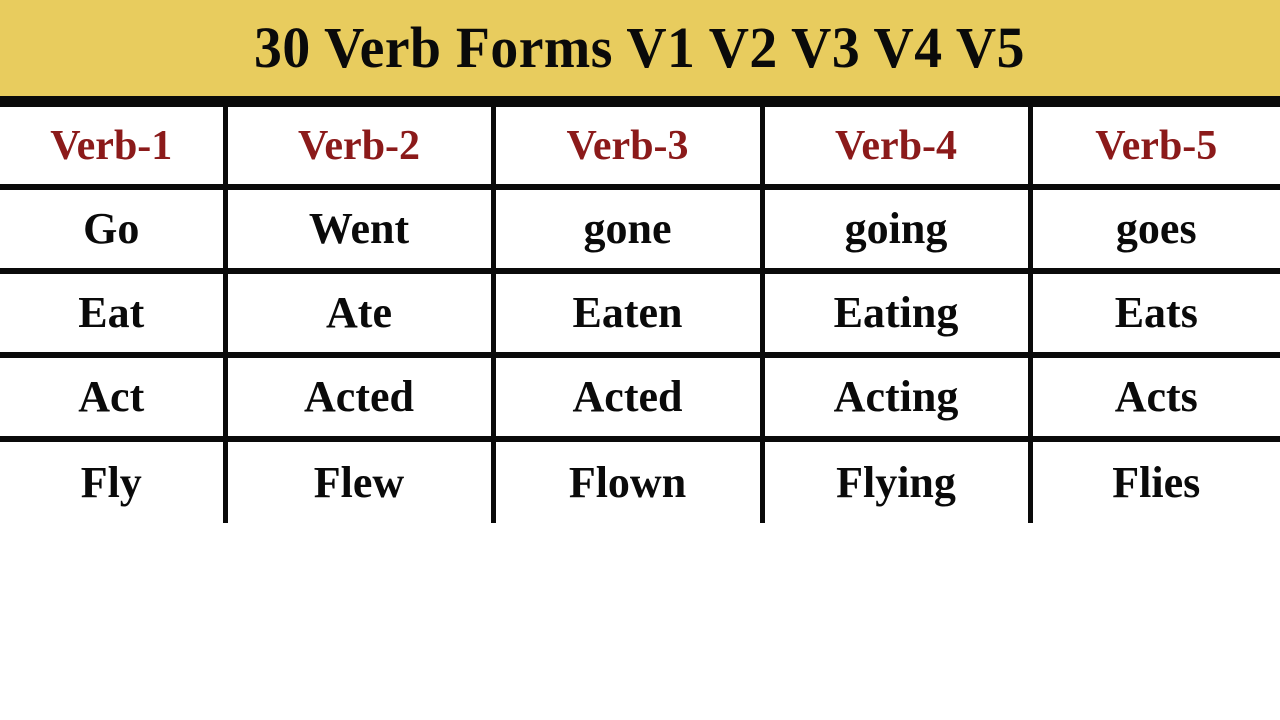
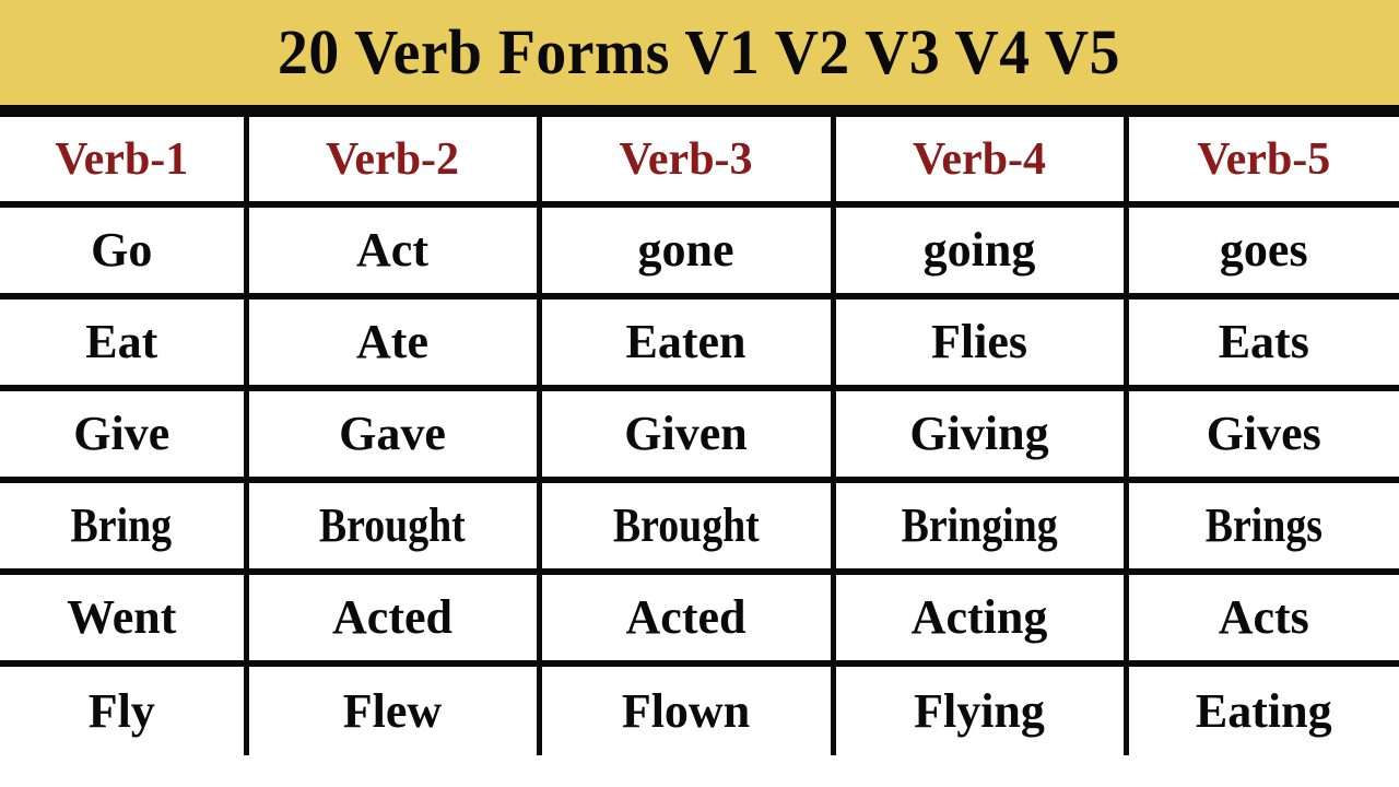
- 30 Verb Forms V1 V2 V3 V4 V5
+ 20 Verb Forms V1 V2 V3 V4 V5
  Verb-1	Verb-2	Verb-3	Verb-4	Verb-5
- Go	Went	gone	going	goes
+ Go	Act	gone	going	goes
- Eat	Ate	Eaten	Eating	Eats
+ Eat	Ate	Eaten	Flies	Eats
+ Give	Gave	Given	Giving	Gives
+ Bring	Brought	Brought	Bringing	Brings
- Act	Acted	Acted	Acting	Acts
+ Went	Acted	Acted	Acting	Acts
- Fly	Flew	Flown	Flying	Flies
+ Fly	Flew	Flown	Flying	Eating
